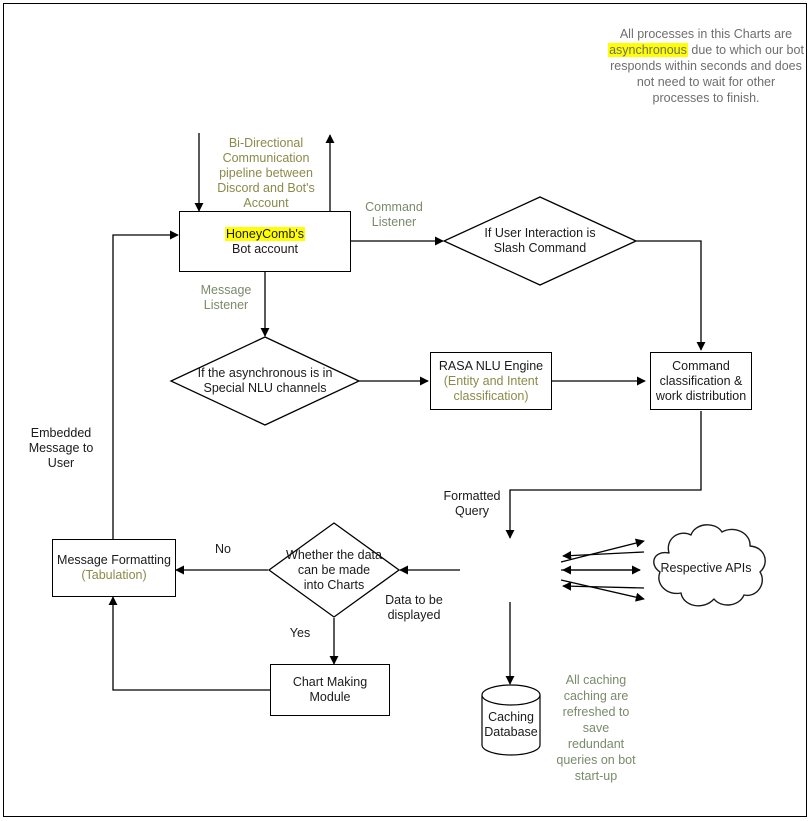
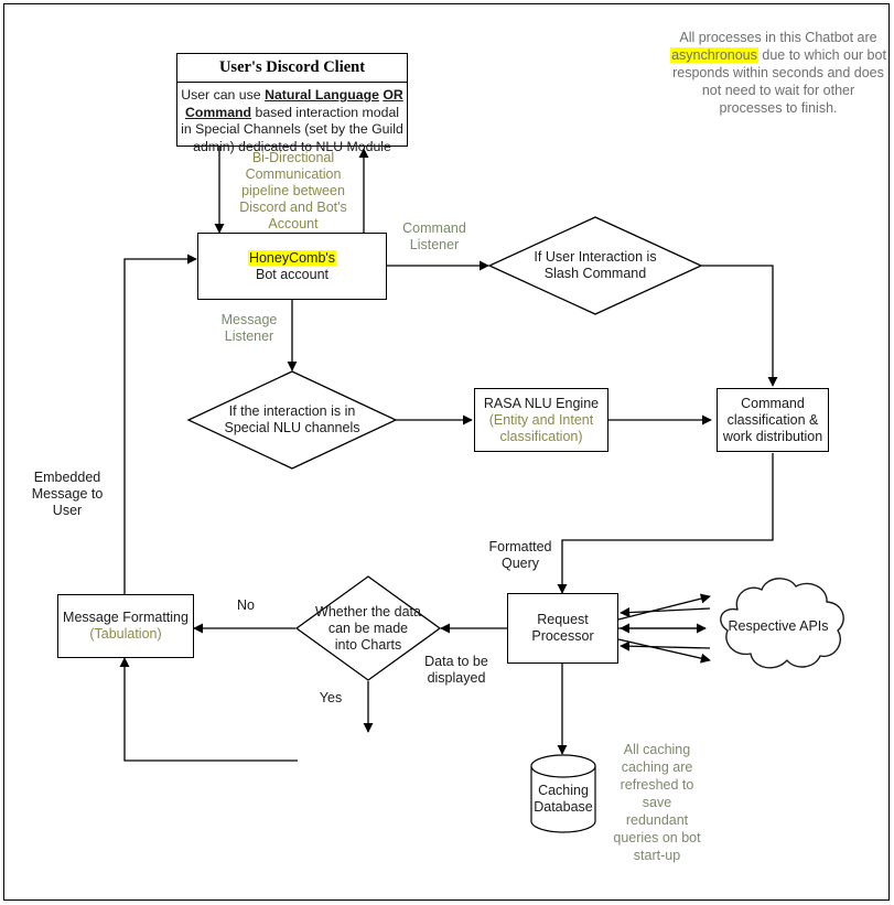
- All processes in this Charts are asynchronous due to which our bot responds within seconds and does not need to wait for other processes to finish.
+ All processes in this Chatbot are asynchronous due to which our bot responds within seconds and does not need to wait for other processes to finish.
+ User's Discord Client
+ User can use Natural Language OR Command based interaction modal in Special Channels (set by the Guild admin) dedicated to NLU Module
  Bi-Directional Communication pipeline between Discord and Bot's Account
  HoneyComb's
  Bot account
  Command Listener
  Message Listener
  If User Interaction is
  Slash Command
- If the asynchronous is in
+ If the interaction is in
  Special NLU channels
  RASA NLU Engine
  (Entity and Intent
  classification)
  Command
  classification &
  work distribution
  Embedded Message to User
  Formatted Query
+ Request
+ Processor
  Respective APIs
  Whether the data
  can be made
  into Charts
  No
  Yes
  Data to be displayed
  Message Formatting
  (Tabulation)
- Chart Making Module
  Caching
  Database
  All caching caching are refreshed to save redundant queries on bot start-up
